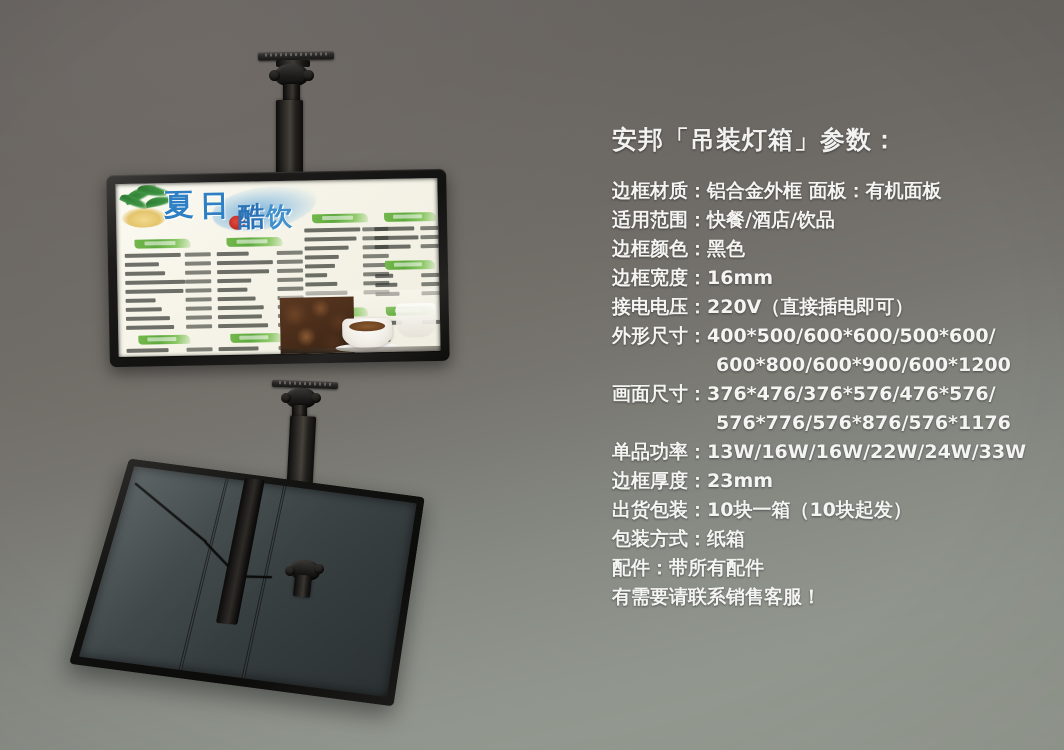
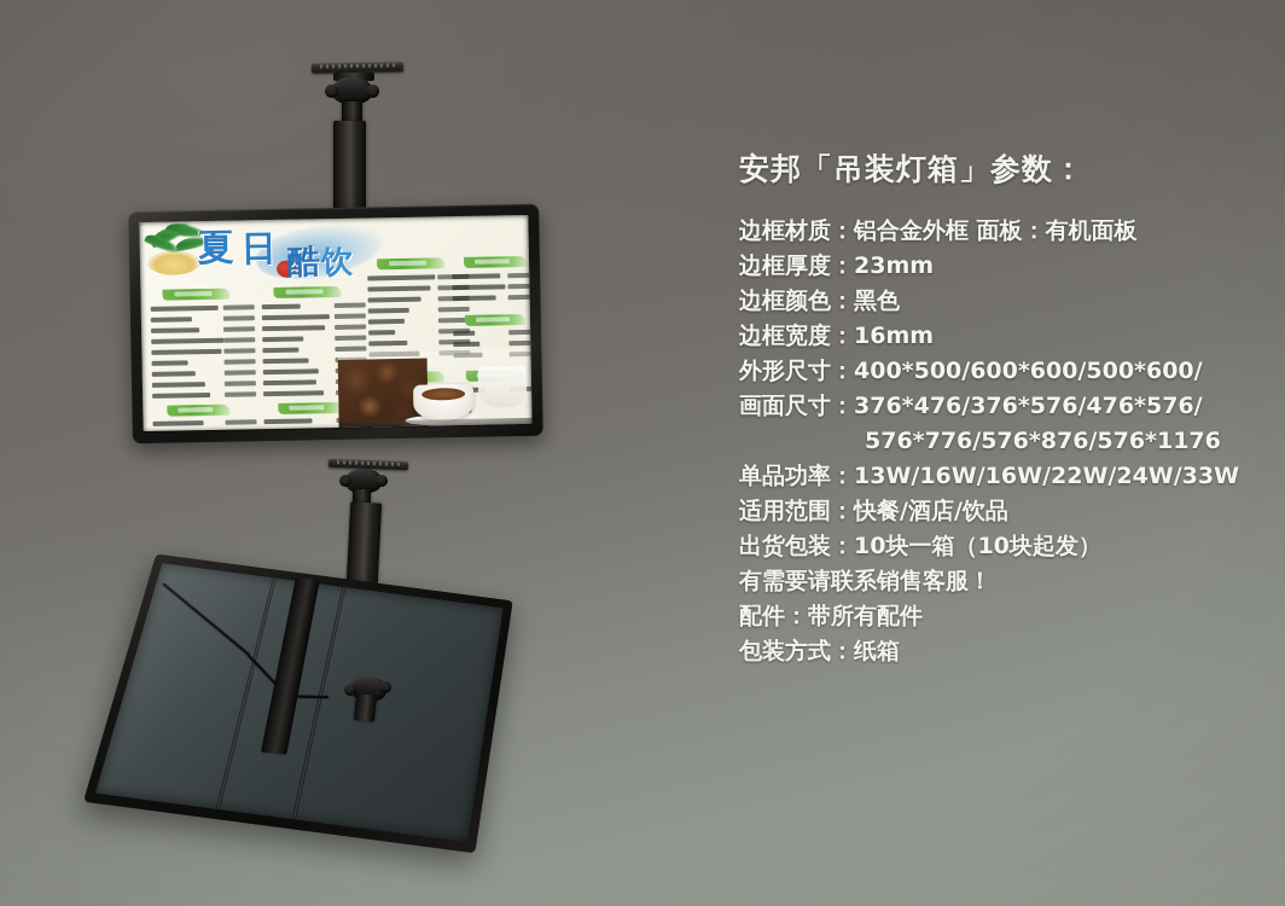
  安邦「吊装灯箱」参数：
  边框材质：铝合金外框 面板：有机面板
- 适用范围：快餐/酒店/饮品
+ 边框厚度：23mm
  边框颜色：黑色
  边框宽度：16mm
- 接电电压：220V（直接插电即可）
  外形尺寸：400*500/600*600/500*600/
- 600*800/600*900/600*1200
  画面尺寸：376*476/376*576/476*576/
  576*776/576*876/576*1176
  单品功率：13W/16W/16W/22W/24W/33W
- 边框厚度：23mm
+ 适用范围：快餐/酒店/饮品
  出货包装：10块一箱（10块起发）
- 包装方式：纸箱
+ 有需要请联系销售客服！
  配件：带所有配件
- 有需要请联系销售客服！
+ 包装方式：纸箱
